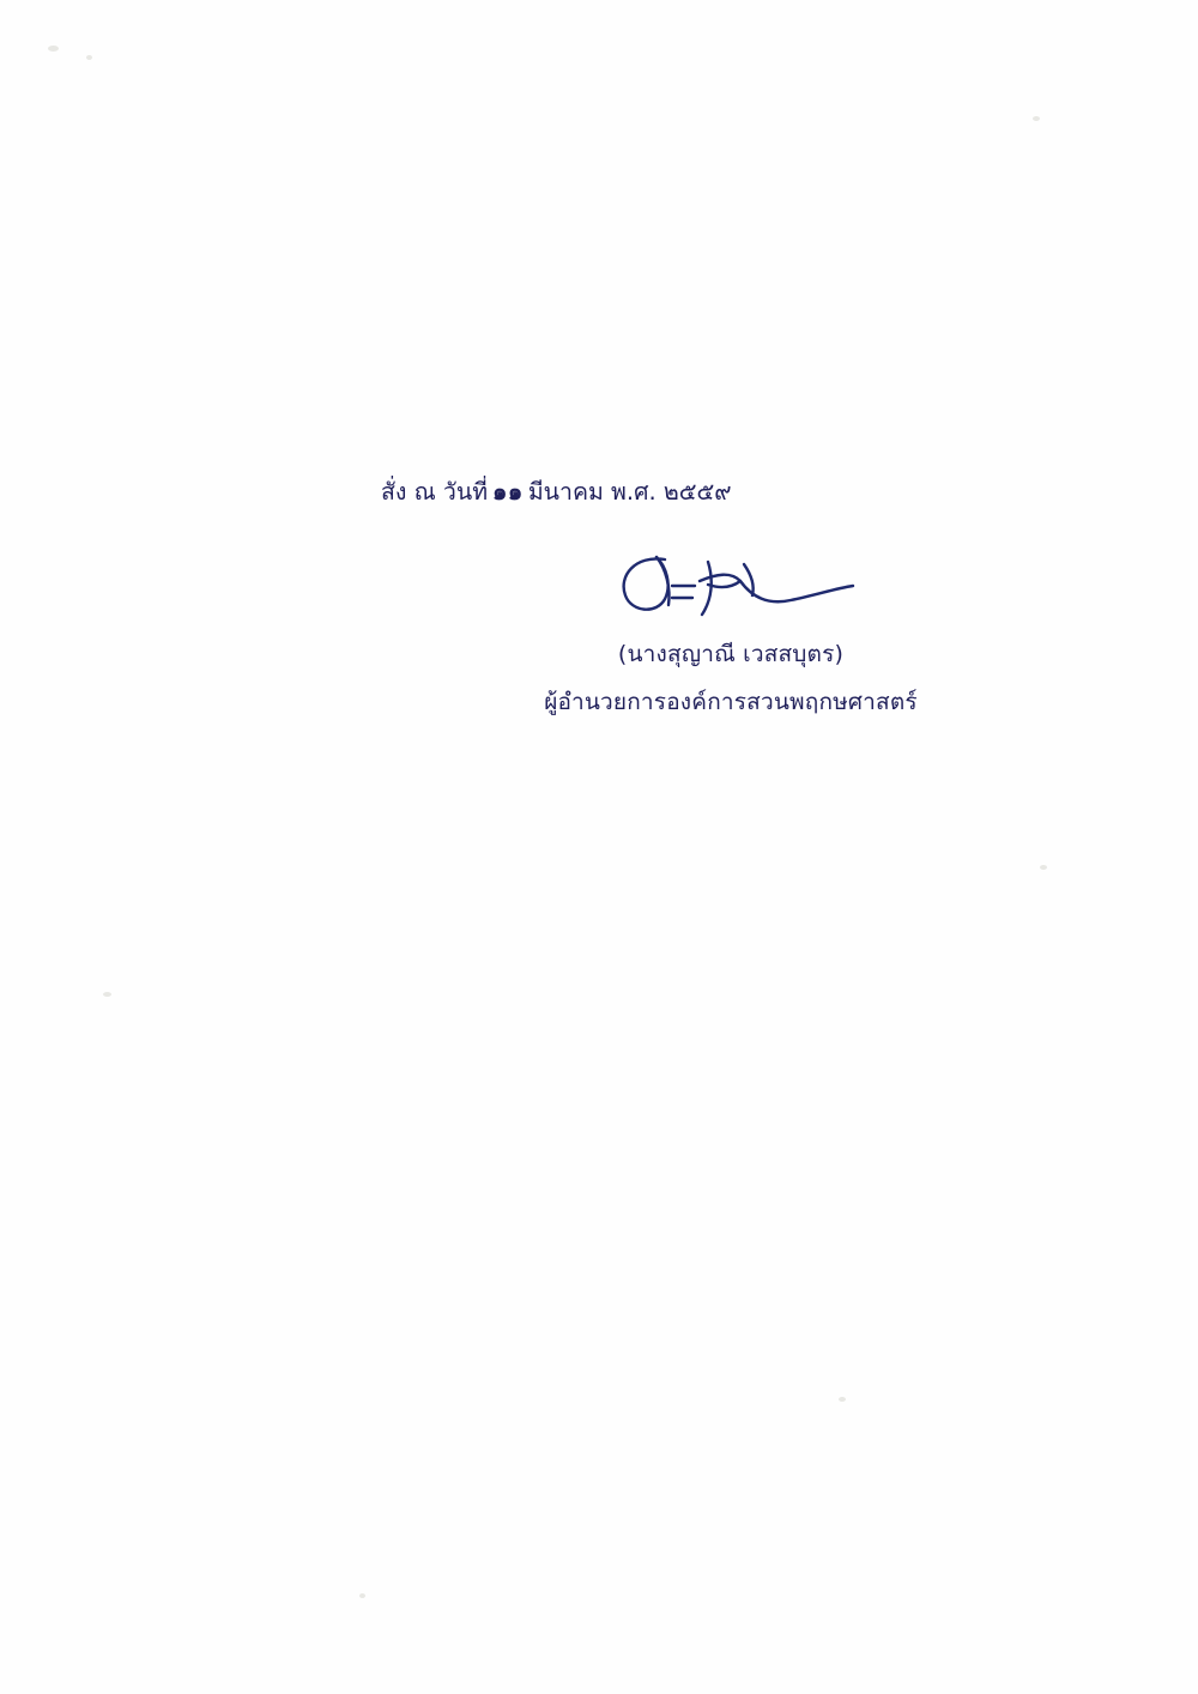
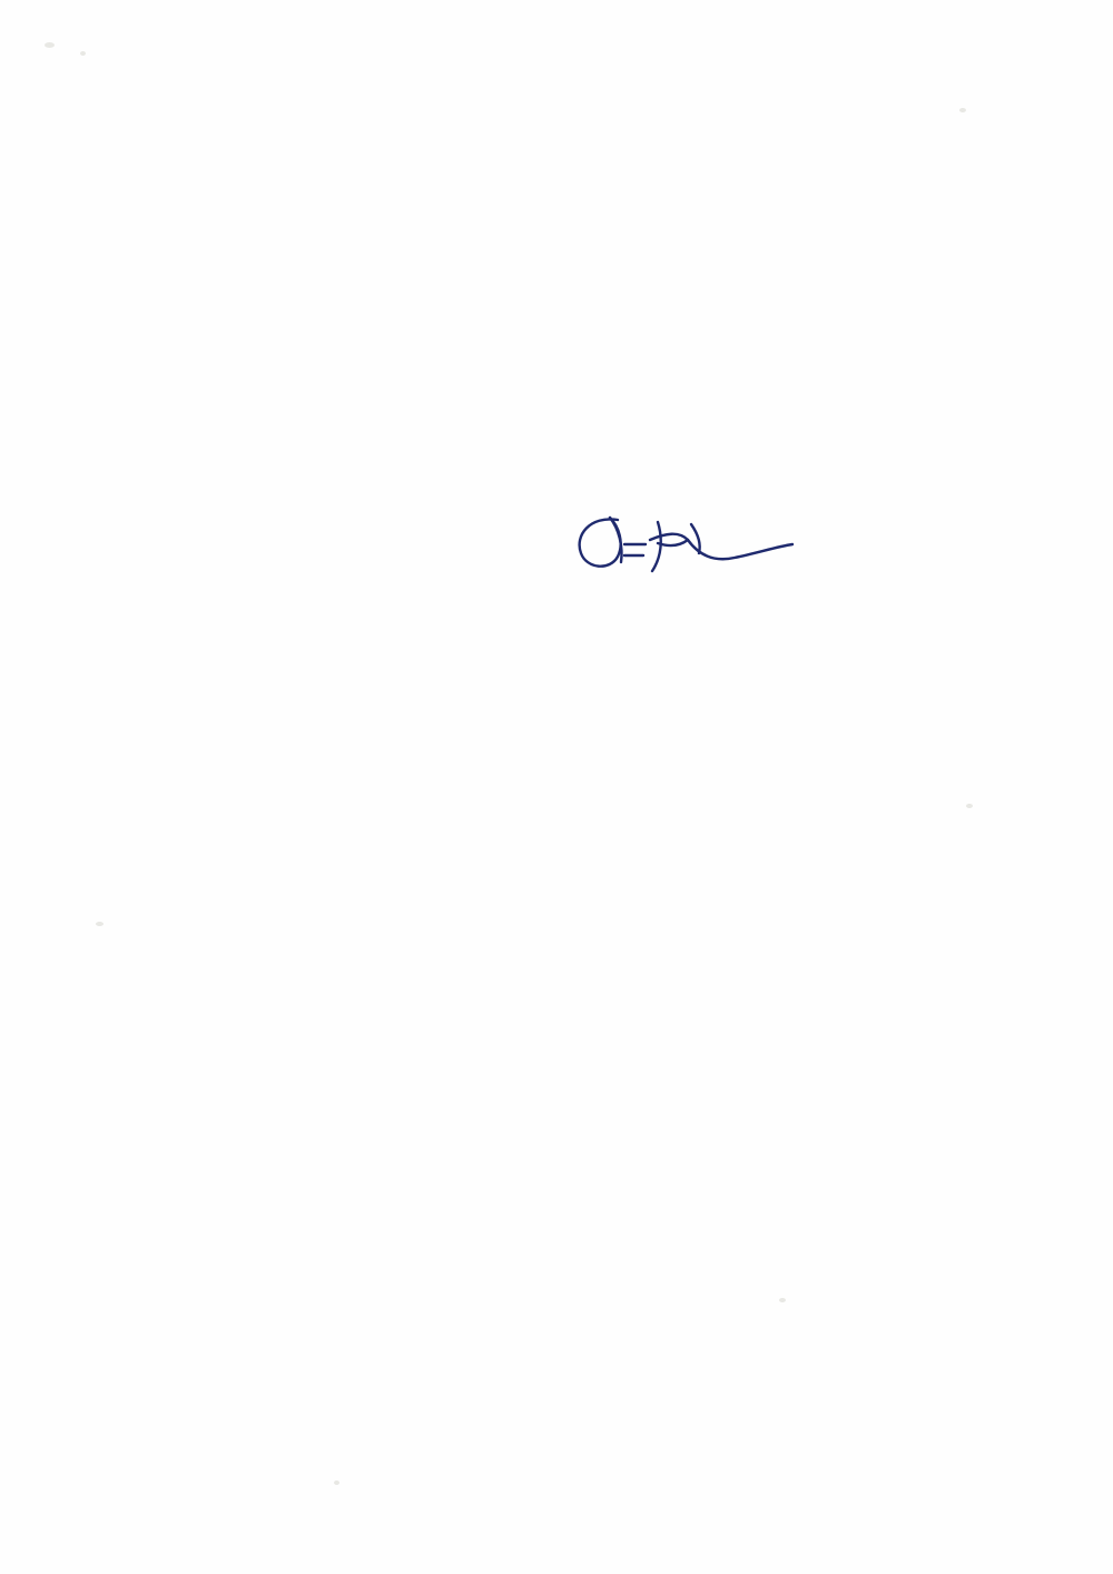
- สั่ง ณ วันที่ ๑๑ มีนาคม พ.ศ. ๒๕๕๙
- (นางสุญาณี เวสสบุตร)
- ผู้อำนวยการองค์การสวนพฤกษศาสตร์
